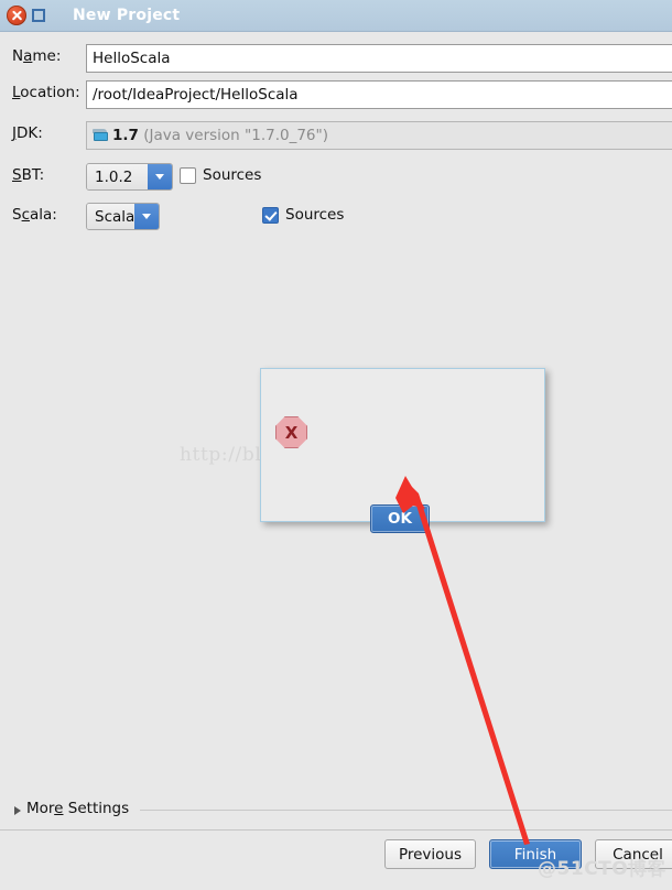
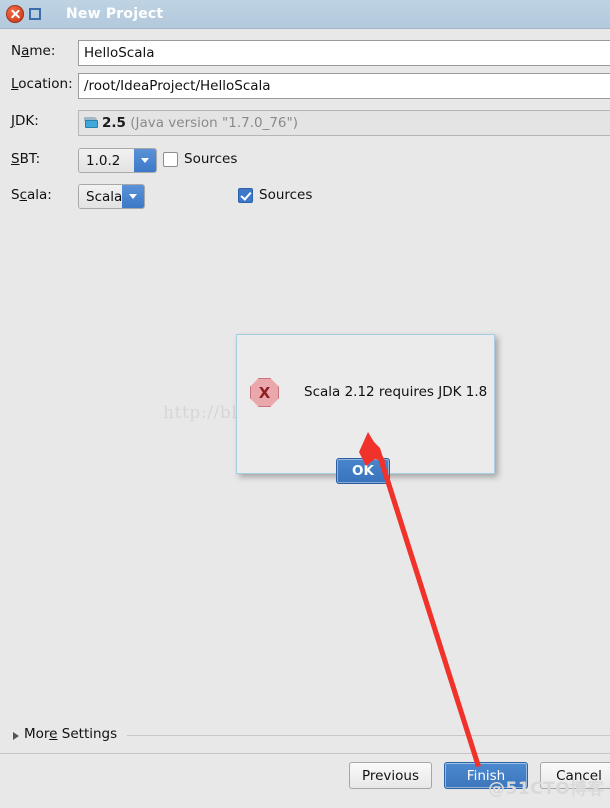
  New Project
  Name:
  HelloScala
  Location:
  /root/IdeaProject/HelloScala
  JDK:
- 1.7 (Java version "1.7.0_76")
+ 2.5 (Java version "1.7.0_76")
  SBT:
  1.0.2
  Sources
  Scala:
  Scala
  Sources
  X
+ Scala 2.12 requires JDK 1.8
  OK
  More Settings
  Previous
  Finish
  Cancel
  @51CTO博客
